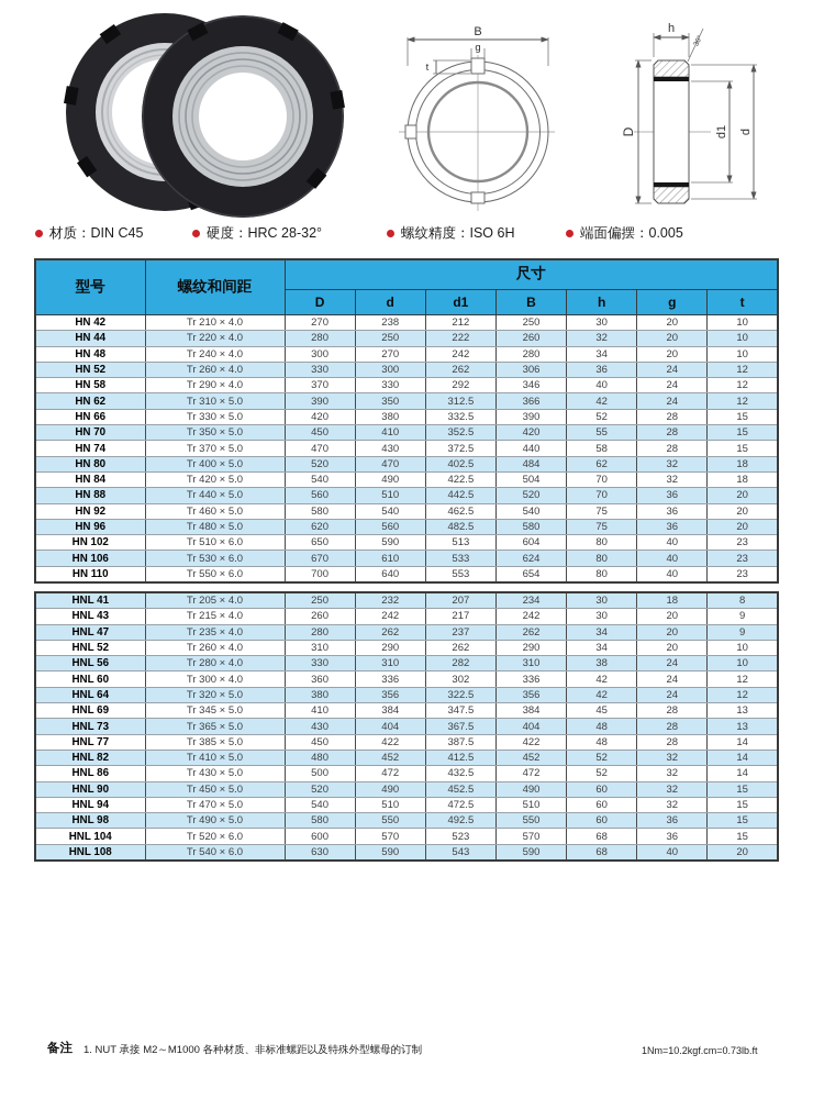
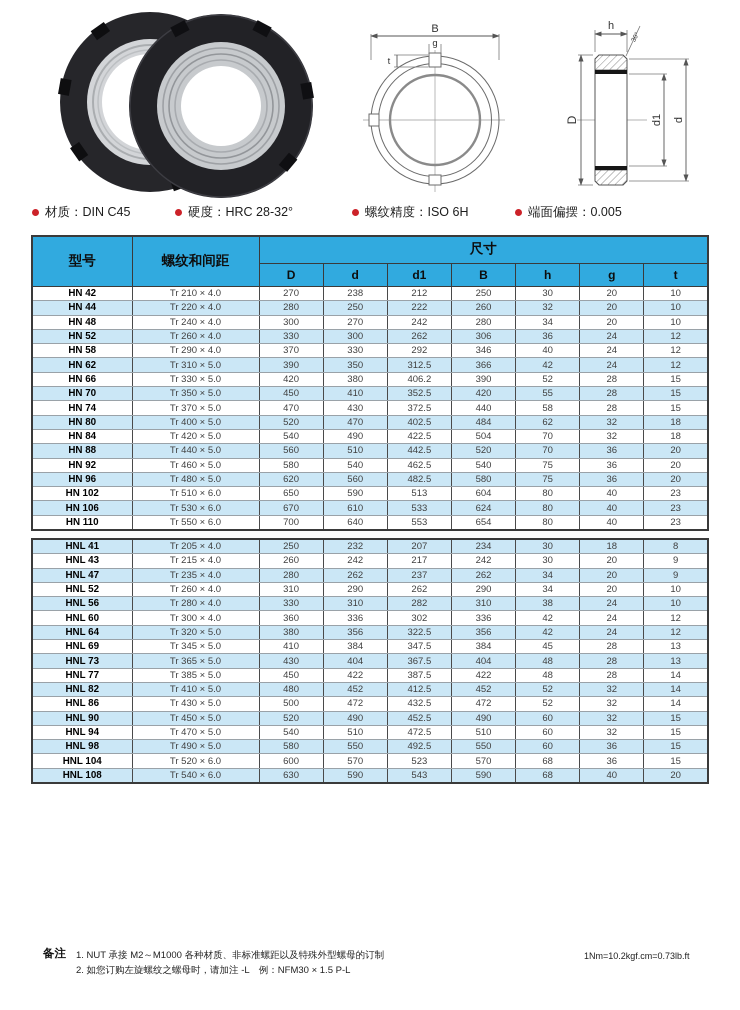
  B
  g
  t
  h
  材质：DIN C45
  硬度：HRC 28-32°
  螺纹精度：ISO 6H
  端面偏摆：0.005
  型号	螺纹和间距	尺寸
  D	d	d1	B	h	g	t
  HN 42	Tr 210 × 4.0	270	238	212	250	30	20	10
  HN 44	Tr 220 × 4.0	280	250	222	260	32	20	10
  HN 48	Tr 240 × 4.0	300	270	242	280	34	20	10
  HN 52	Tr 260 × 4.0	330	300	262	306	36	24	12
  HN 58	Tr 290 × 4.0	370	330	292	346	40	24	12
  HN 62	Tr 310 × 5.0	390	350	312.5	366	42	24	12
- HN 66	Tr 330 × 5.0	420	380	332.5	390	52	28	15
+ HN 66	Tr 330 × 5.0	420	380	406.2	390	52	28	15
  HN 70	Tr 350 × 5.0	450	410	352.5	420	55	28	15
  HN 74	Tr 370 × 5.0	470	430	372.5	440	58	28	15
  HN 80	Tr 400 × 5.0	520	470	402.5	484	62	32	18
  HN 84	Tr 420 × 5.0	540	490	422.5	504	70	32	18
  HN 88	Tr 440 × 5.0	560	510	442.5	520	70	36	20
  HN 92	Tr 460 × 5.0	580	540	462.5	540	75	36	20
  HN 96	Tr 480 × 5.0	620	560	482.5	580	75	36	20
  HN 102	Tr 510 × 6.0	650	590	513	604	80	40	23
  HN 106	Tr 530 × 6.0	670	610	533	624	80	40	23
  HN 110	Tr 550 × 6.0	700	640	553	654	80	40	23
  HNL 41	Tr 205 × 4.0	250	232	207	234	30	18	8
  HNL 43	Tr 215 × 4.0	260	242	217	242	30	20	9
  HNL 47	Tr 235 × 4.0	280	262	237	262	34	20	9
  HNL 52	Tr 260 × 4.0	310	290	262	290	34	20	10
  HNL 56	Tr 280 × 4.0	330	310	282	310	38	24	10
  HNL 60	Tr 300 × 4.0	360	336	302	336	42	24	12
  HNL 64	Tr 320 × 5.0	380	356	322.5	356	42	24	12
  HNL 69	Tr 345 × 5.0	410	384	347.5	384	45	28	13
  HNL 73	Tr 365 × 5.0	430	404	367.5	404	48	28	13
  HNL 77	Tr 385 × 5.0	450	422	387.5	422	48	28	14
  HNL 82	Tr 410 × 5.0	480	452	412.5	452	52	32	14
  HNL 86	Tr 430 × 5.0	500	472	432.5	472	52	32	14
  HNL 90	Tr 450 × 5.0	520	490	452.5	490	60	32	15
  HNL 94	Tr 470 × 5.0	540	510	472.5	510	60	32	15
  HNL 98	Tr 490 × 5.0	580	550	492.5	550	60	36	15
  HNL 104	Tr 520 × 6.0	600	570	523	570	68	36	15
  HNL 108	Tr 540 × 6.0	630	590	543	590	68	40	20
  备注
  1. NUT 承接 M2～M1000 各种材质、非标准螺距以及特殊外型螺母的订制
+ 2. 如您订购左旋螺纹之螺母时，请加注 -L 例：NFM30 × 1.5 P-L
  1Nm=10.2kgf.cm=0.73lb.ft
